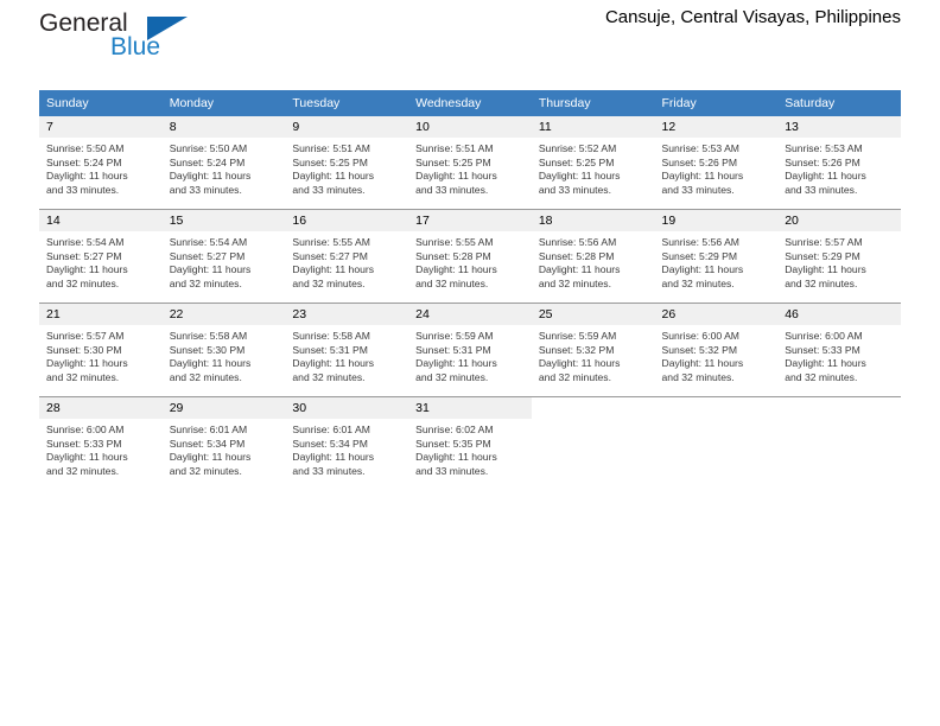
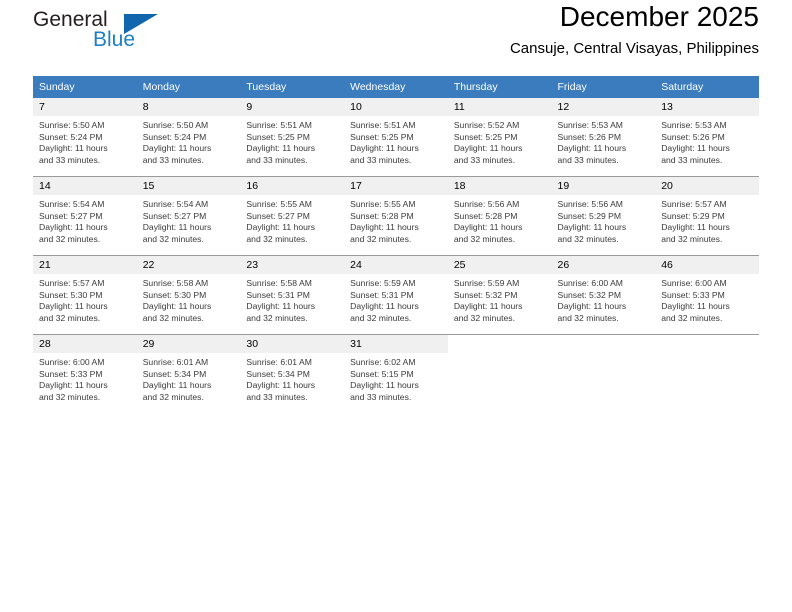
  General
  Blue
+ December 2025
  Cansuje, Central Visayas, Philippines
  Sunday	Monday	Tuesday	Wednesday	Thursday	Friday	Saturday
  7Sunrise: 5:50 AMSunset: 5:24 PMDaylight: 11 hoursand 33 minutes.	8Sunrise: 5:50 AMSunset: 5:24 PMDaylight: 11 hoursand 33 minutes.	9Sunrise: 5:51 AMSunset: 5:25 PMDaylight: 11 hoursand 33 minutes.	10Sunrise: 5:51 AMSunset: 5:25 PMDaylight: 11 hoursand 33 minutes.	11Sunrise: 5:52 AMSunset: 5:25 PMDaylight: 11 hoursand 33 minutes.	12Sunrise: 5:53 AMSunset: 5:26 PMDaylight: 11 hoursand 33 minutes.	13Sunrise: 5:53 AMSunset: 5:26 PMDaylight: 11 hoursand 33 minutes.
  14Sunrise: 5:54 AMSunset: 5:27 PMDaylight: 11 hoursand 32 minutes.	15Sunrise: 5:54 AMSunset: 5:27 PMDaylight: 11 hoursand 32 minutes.	16Sunrise: 5:55 AMSunset: 5:27 PMDaylight: 11 hoursand 32 minutes.	17Sunrise: 5:55 AMSunset: 5:28 PMDaylight: 11 hoursand 32 minutes.	18Sunrise: 5:56 AMSunset: 5:28 PMDaylight: 11 hoursand 32 minutes.	19Sunrise: 5:56 AMSunset: 5:29 PMDaylight: 11 hoursand 32 minutes.	20Sunrise: 5:57 AMSunset: 5:29 PMDaylight: 11 hoursand 32 minutes.
  21Sunrise: 5:57 AMSunset: 5:30 PMDaylight: 11 hoursand 32 minutes.	22Sunrise: 5:58 AMSunset: 5:30 PMDaylight: 11 hoursand 32 minutes.	23Sunrise: 5:58 AMSunset: 5:31 PMDaylight: 11 hoursand 32 minutes.	24Sunrise: 5:59 AMSunset: 5:31 PMDaylight: 11 hoursand 32 minutes.	25Sunrise: 5:59 AMSunset: 5:32 PMDaylight: 11 hoursand 32 minutes.	26Sunrise: 6:00 AMSunset: 5:32 PMDaylight: 11 hoursand 32 minutes.	46Sunrise: 6:00 AMSunset: 5:33 PMDaylight: 11 hoursand 32 minutes.
- 28Sunrise: 6:00 AMSunset: 5:33 PMDaylight: 11 hoursand 32 minutes.	29Sunrise: 6:01 AMSunset: 5:34 PMDaylight: 11 hoursand 32 minutes.	30Sunrise: 6:01 AMSunset: 5:34 PMDaylight: 11 hoursand 33 minutes.	31Sunrise: 6:02 AMSunset: 5:35 PMDaylight: 11 hoursand 33 minutes.
+ 28Sunrise: 6:00 AMSunset: 5:33 PMDaylight: 11 hoursand 32 minutes.	29Sunrise: 6:01 AMSunset: 5:34 PMDaylight: 11 hoursand 32 minutes.	30Sunrise: 6:01 AMSunset: 5:34 PMDaylight: 11 hoursand 33 minutes.	31Sunrise: 6:02 AMSunset: 5:15 PMDaylight: 11 hoursand 33 minutes.
